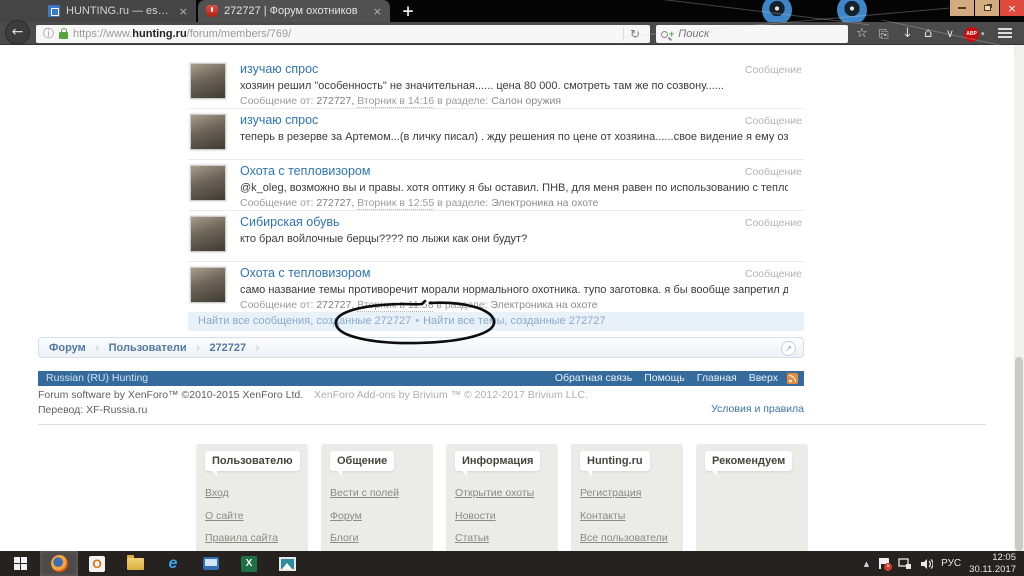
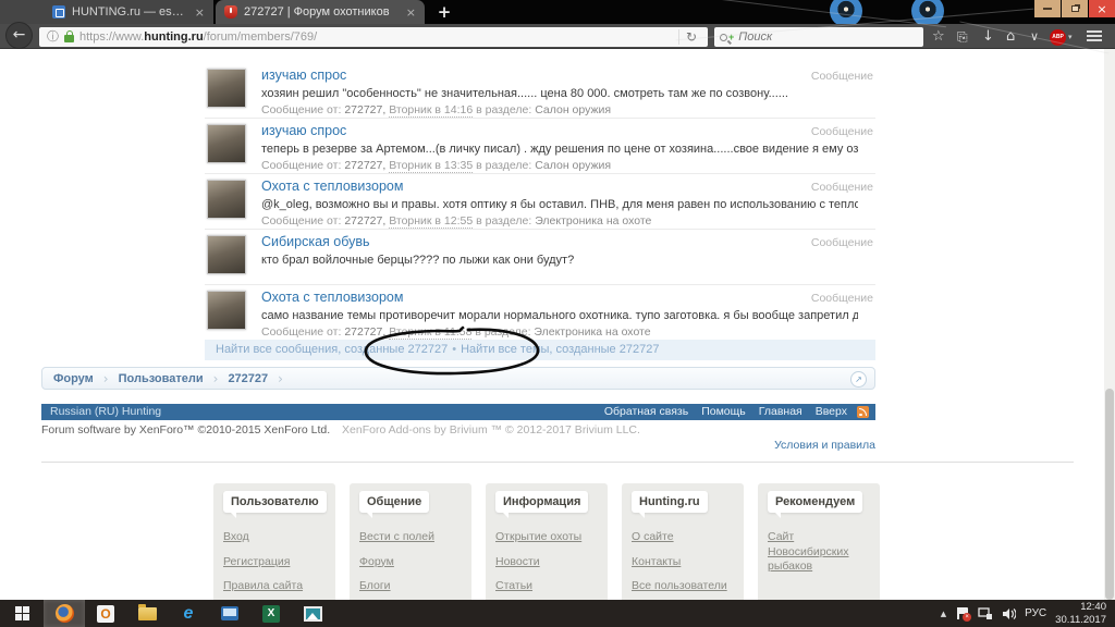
  ×
  272727 | Форум охотников
  ×
  +
  ×
  ←
  ⓘ
  https://www.
  hunting.ru
  /forum/members/769/
  ↻
  +
  Поиск
  ☆
  ⎘
  ↓
  ⌂
  ∨
  ▾
  изучаю спрос
  хозяин решил "особенность" не значительная...... цена 80 000. смотреть там же по созвону......
  Сообщение от: 272727, Вторник в 14:16 в разделе: Салон оружия
  Сообщение
  изучаю спрос
  теперь в резерве за Артемом...(в личку писал) . жду решения по цене от хозяина......свое видение я ему оз
+ Сообщение от: 272727, Вторник в 13:35 в разделе: Салон оружия
  Сообщение
  Охота с тепловизором
  @k_oleg, возможно вы и правы. хотя оптику я бы оставил. ПНВ, для меня равен по использованию с тепло
  Сообщение от: 272727, Вторник в 12:55 в разделе: Электроника на охоте
  Сообщение
  Сибирская обувь
  кто брал войлочные берцы???? по лыжи как они будут?
  Сообщение
  Охота с тепловизором
  Сообщение от: 272727, Вт58 в рале: Электроника на охоте
  Сообщение
  Найти все сообщения, созанные 272727 • Найти все теы, созданные 272727
  Форум
  ›
  Пользователи
  ›
  272727
  ›
  ↗
  Russian (RU) Hunting
  Обратная связь
  Помощь
  Главная
  Вверх
  Forum software by XenForo™ ©2010-2015 XenForo Ltd. XenForo Add-ons by Brivium ™ © 2012-2017 Brivium LLC.
- Перевод: XF-Russia.ru
  Условия и правила
  Пользователю
  Вход
- О сайте
+ Регистрация
  Правила сайта
  Общение
  Вести с полей
  Форум
  Блоги
  Информация
  Открытие охоты
  Новости
  Статьи
  Hunting.ru
- Регистрация
+ О сайте
  Контакты
  Все пользователи
  Рекомендуем
+ Сайт Новосибирских рыбаков
  O
  e
  X
  ▲
  РУС
- 12:05
+ 12:40
  30.11.2017
